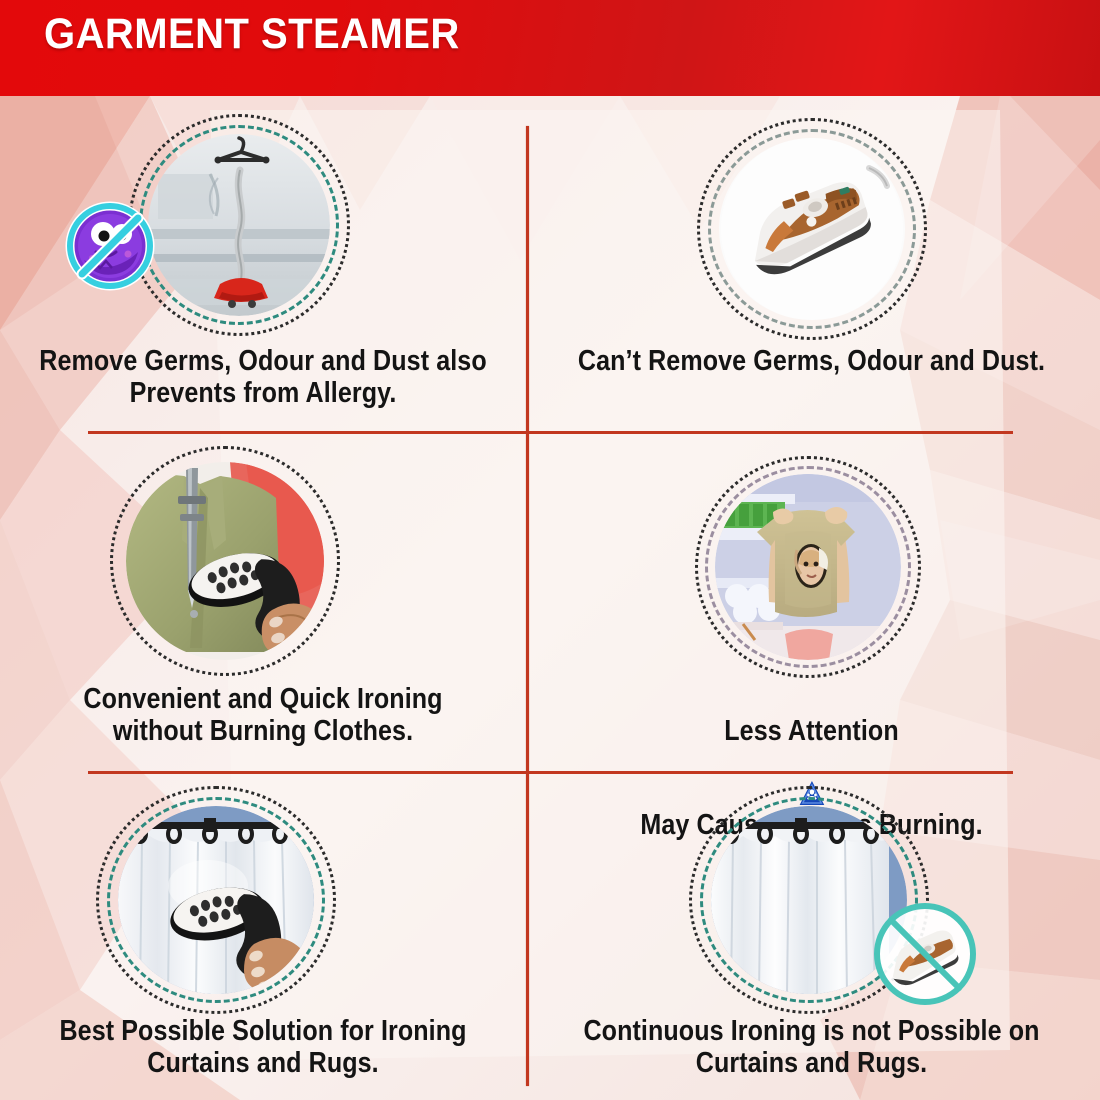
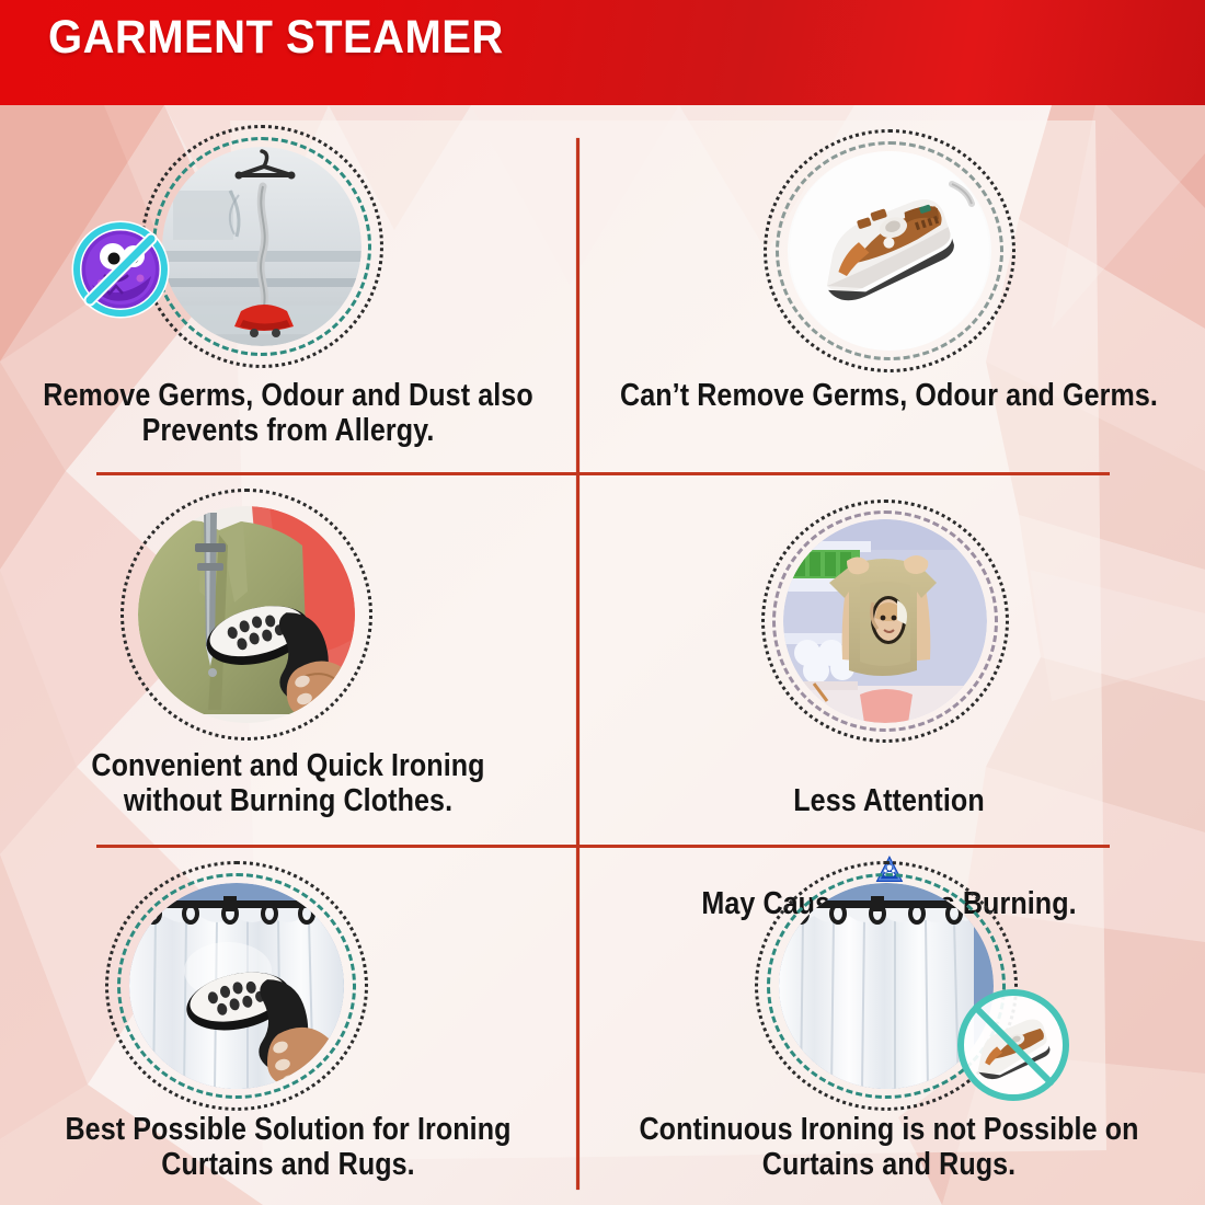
  GARMENT STEAMER
  Remove Germs, Odour and Dust also
  Prevents from Allergy.
- Can’t Remove Germs, Odour and Dust.
+ Can’t Remove Germs, Odour and Germs.
  Convenient and Quick Ironing
  without Burning Clothes.
  Less Attention May Cau Burning.
  Best Possible Solution for Ironing
  Curtains and Rugs.
  Continuous Ironing is not Possible on
  Curtains and Rugs.
